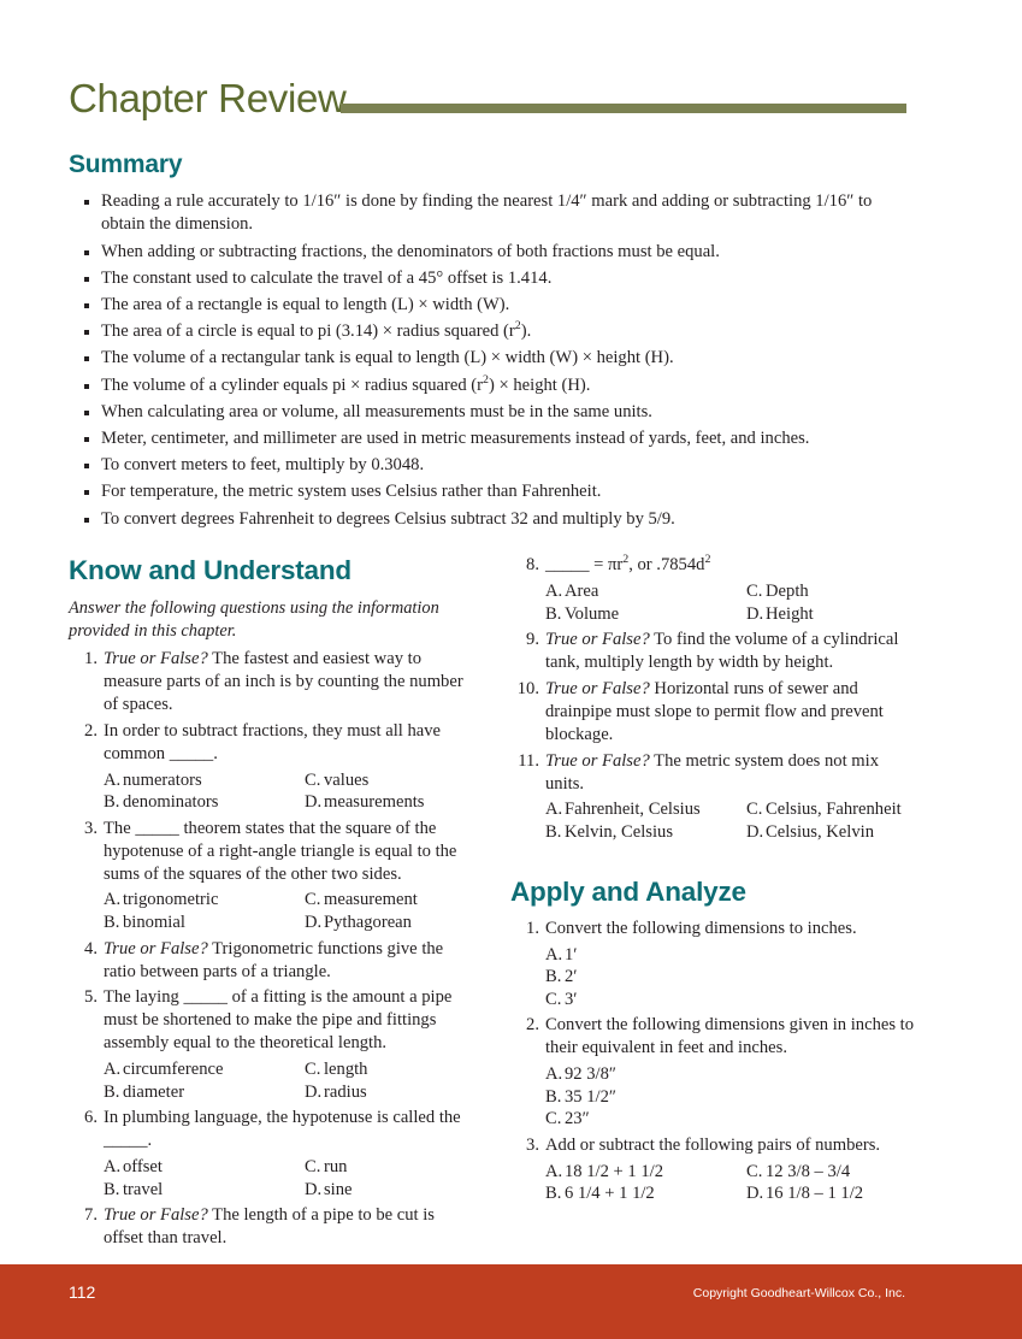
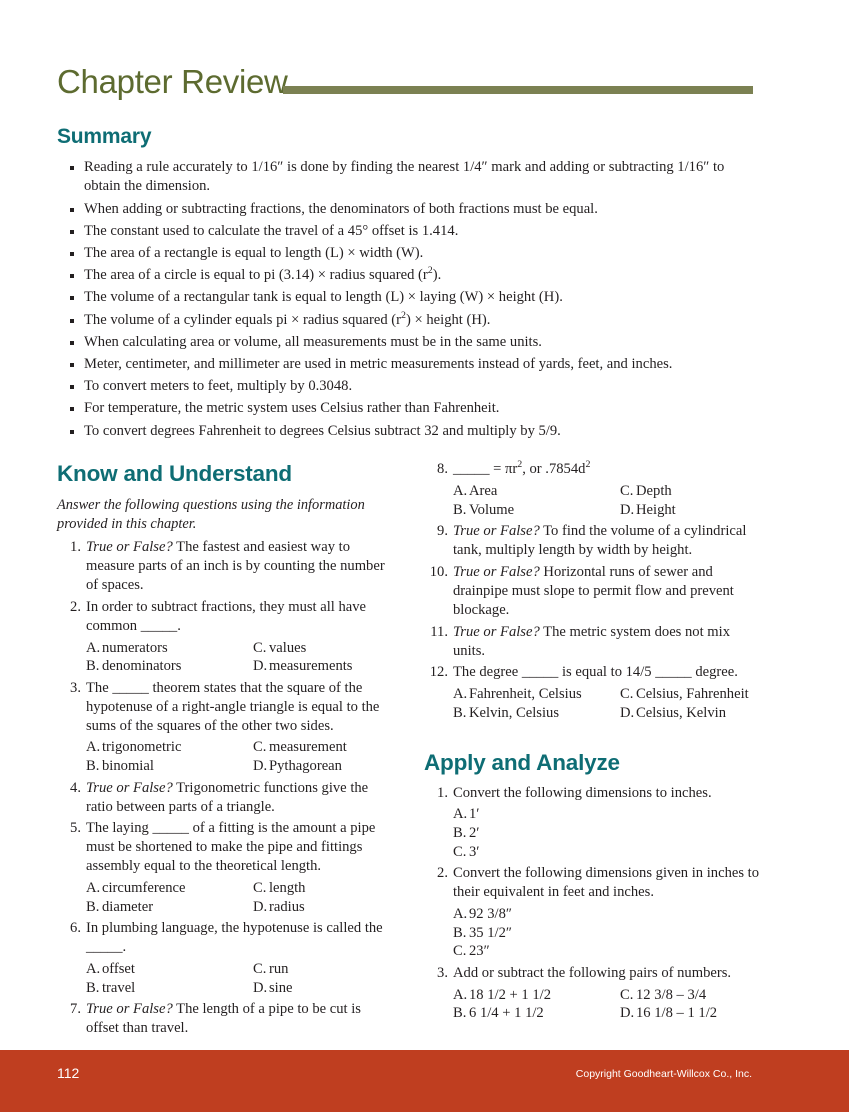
  Chapter Review
  Summary
  Reading a rule accurately to 1/16″ is done by finding the nearest 1/4″ mark and adding or subtracting 1/16″ to obtain the dimension.
  When adding or subtracting fractions, the denominators of both fractions must be equal.
  The constant used to calculate the travel of a 45° offset is 1.414.
  The area of a rectangle is equal to length (L) × width (W).
  The area of a circle is equal to pi (3.14) × radius squared (r2).
- The volume of a rectangular tank is equal to length (L) × width (W) × height (H).
+ The volume of a rectangular tank is equal to length (L) × laying (W) × height (H).
  The volume of a cylinder equals pi × radius squared (r2) × height (H).
  When calculating area or volume, all measurements must be in the same units.
  Meter, centimeter, and millimeter are used in metric measurements instead of yards, feet, and inches.
  To convert meters to feet, multiply by 0.3048.
  For temperature, the metric system uses Celsius rather than Fahrenheit.
  To convert degrees Fahrenheit to degrees Celsius subtract 32 and multiply by 5/9.
  Know and Understand
  Answer the following questions using the information provided in this chapter.
  1.
  True or False? The fastest and easiest way to measure parts of an inch is by counting the number of spaces.
  2.
  In order to subtract fractions, they must all have common _____.
  A.numerators
  C. values
  B. denominators
  D.measurements
  3.
  The _____ theorem states that the square of the hypotenuse of a right-angle triangle is equal to the sums of the squares of the other two sides.
  A.trigonometric
  C. measurement
  B. binomial
  D.Pythagorean
  4.
  True or False? Trigonometric functions give the ratio between parts of a triangle.
  5.
  The laying _____ of a fitting is the amount a pipe must be shortened to make the pipe and fittings assembly equal to the theoretical length.
  A.circumference
  C. length
  B. diameter
  D.radius
  6.
  In plumbing language, the hypotenuse is called the _____.
  A.offset
  C. run
  B. travel
  D.sine
  7.
  True or False? The length of a pipe to be cut is offset than travel.
  8.
  _____ = πr2, or .7854d2
  A.Area
  C. Depth
  B. Volume
  D.Height
  9.
  True or False? To find the volume of a cylindrical tank, multiply length by width by height.
  10.
  True or False? Horizontal runs of sewer and drainpipe must slope to permit flow and prevent blockage.
  11.
  True or False? The metric system does not mix units.
+ 12.
+ The degree _____ is equal to 14/5 _____ degree.
  A.Fahrenheit, Celsius
  C. Celsius, Fahrenheit
  B. Kelvin, Celsius
  D.Celsius, Kelvin
  Apply and Analyze
  1.
  Convert the following dimensions to inches.
  A.1′
  B. 2′
  C. 3′
  2.
  Convert the following dimensions given in inches to their equivalent in feet and inches.
  A.92 3/8″
  B. 35 1/2″
  C. 23″
  3.
  Add or subtract the following pairs of numbers.
  A.18 1/2 + 1 1/2
  C. 12 3/8 – 3/4
  B. 6 1/4 + 1 1/2
  D.16 1/8 – 1 1/2
  112
  Copyright Goodheart-Willcox Co., Inc.
